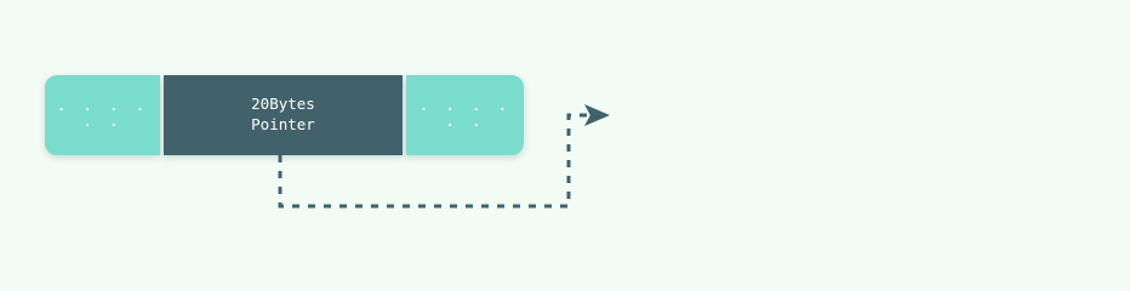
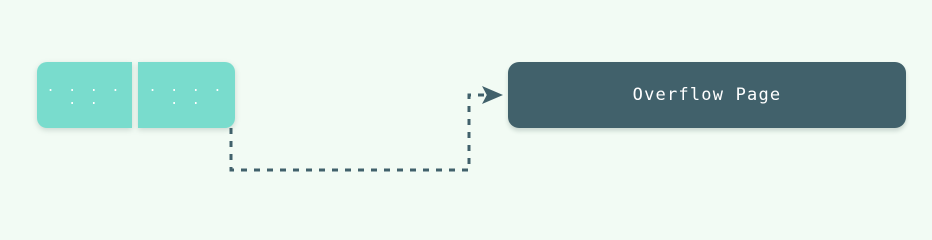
  . . . . . .
- 20Bytes
- Pointer
  . . . . . .
+ Overflow Page
